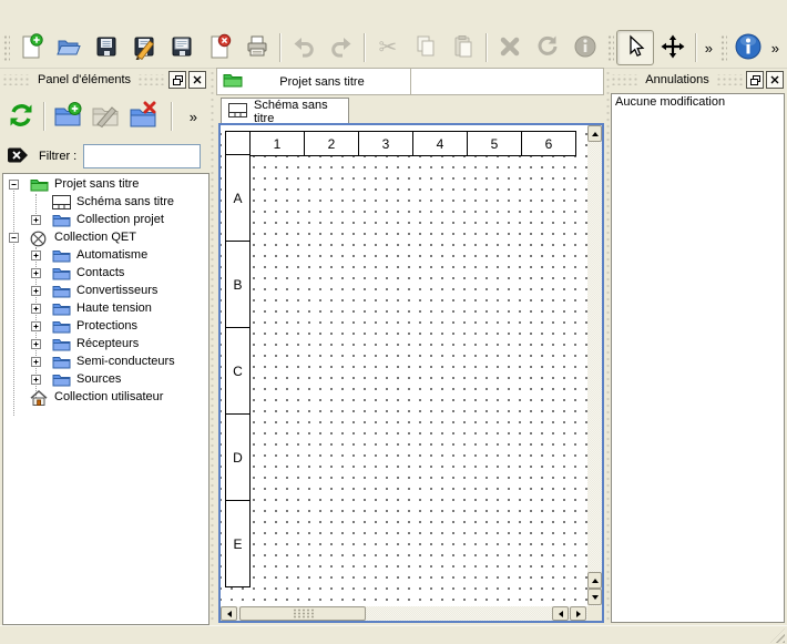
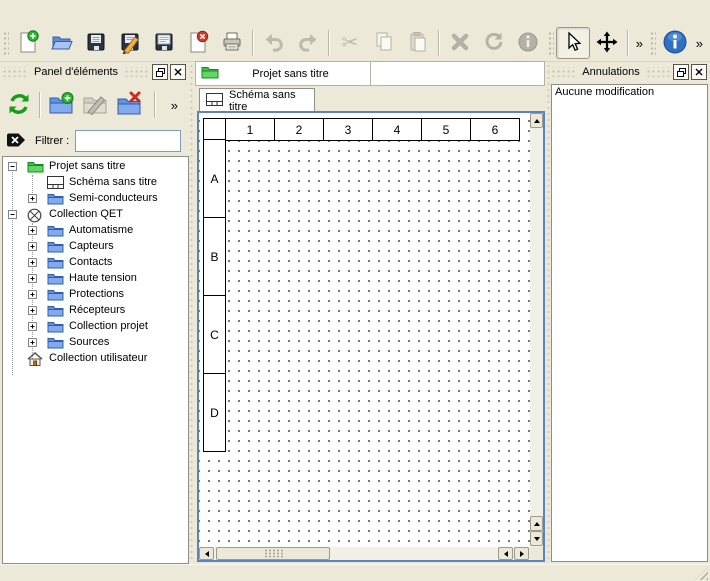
  ✂
  »
  »
  Panel d'éléments
  »
  Filtrer :
  Projet sans titre
  Schéma sans titre
- Collection projet
+ Semi-conducteurs
  Collection QET
  Automatisme
+ Capteurs
  Contacts
- Convertisseurs
  Haute tension
  Protections
  Récepteurs
- Semi-conducteurs
+ Collection projet
  Sources
  Collection utilisateur
  Projet sans titre
  Schéma sans titre
  1
  2
  3
  4
  5
  6
  A
  B
  C
  D
- E
  Annulations
  Aucune modification
